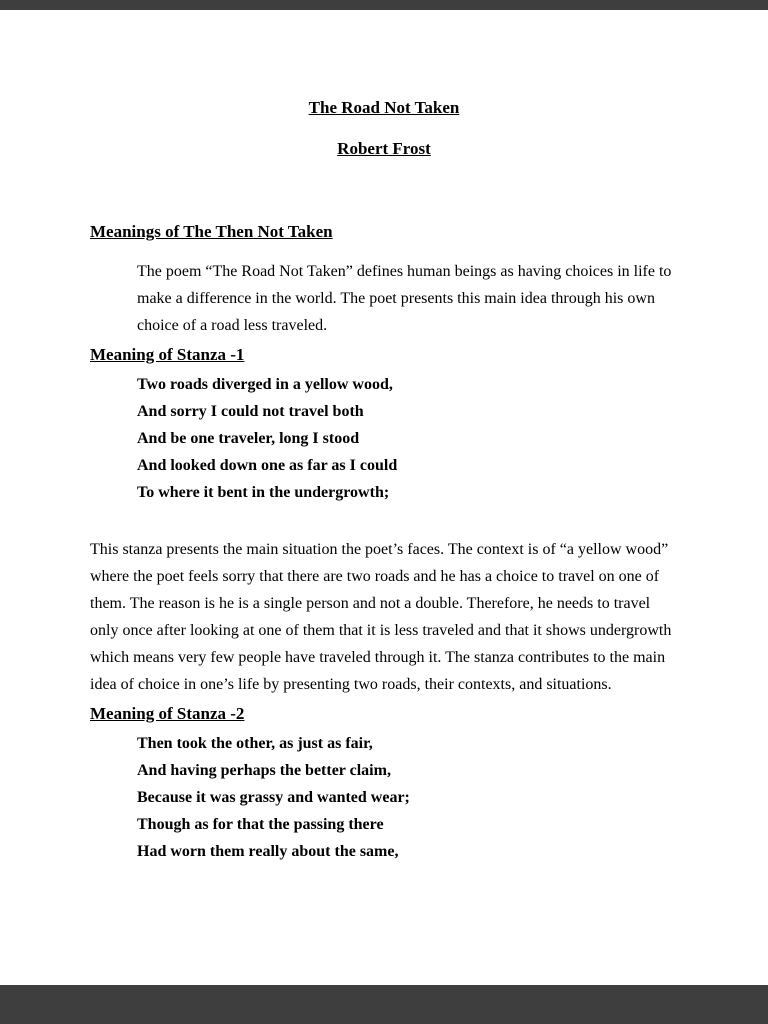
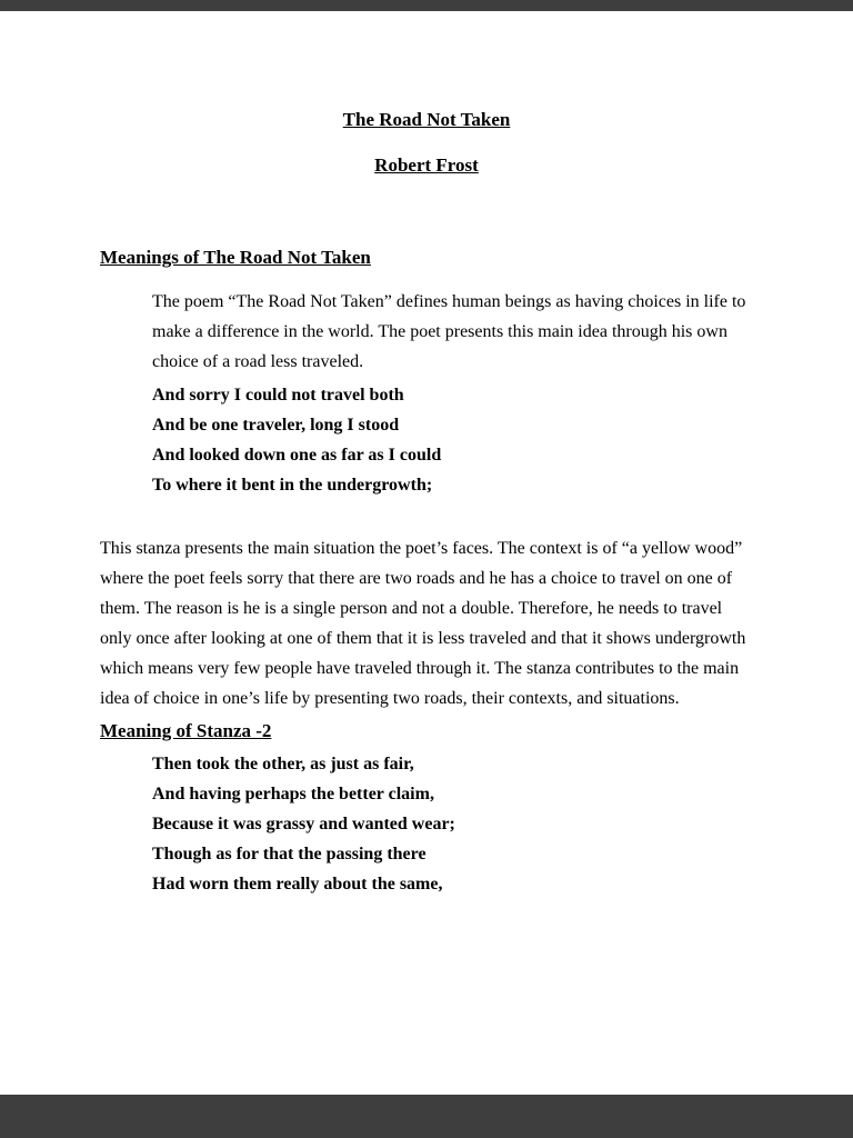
  The Road Not Taken
  Robert Frost
- Meanings of The Then Not Taken
+ Meanings of The Road Not Taken
  The poem “The Road Not Taken” defines human beings as having choices in life to make a difference in the world. The poet presents this main idea through his own choice of a road less traveled.
- Meaning of Stanza -1
- Two roads diverged in a yellow wood,
  And sorry I could not travel both
  And be one traveler, long I stood
  And looked down one as far as I could
  To where it bent in the undergrowth;
  This stanza presents the main situation the poet’s faces. The context is of “a yellow wood” where the poet feels sorry that there are two roads and he has a choice to travel on one of them. The reason is he is a single person and not a double. Therefore, he needs to travel only once after looking at one of them that it is less traveled and that it shows undergrowth which means very few people have traveled through it. The stanza contributes to the main idea of choice in one’s life by presenting two roads, their contexts, and situations.
  Meaning of Stanza -2
  Then took the other, as just as fair,
  And having perhaps the better claim,
  Because it was grassy and wanted wear;
  Though as for that the passing there
  Had worn them really about the same,
